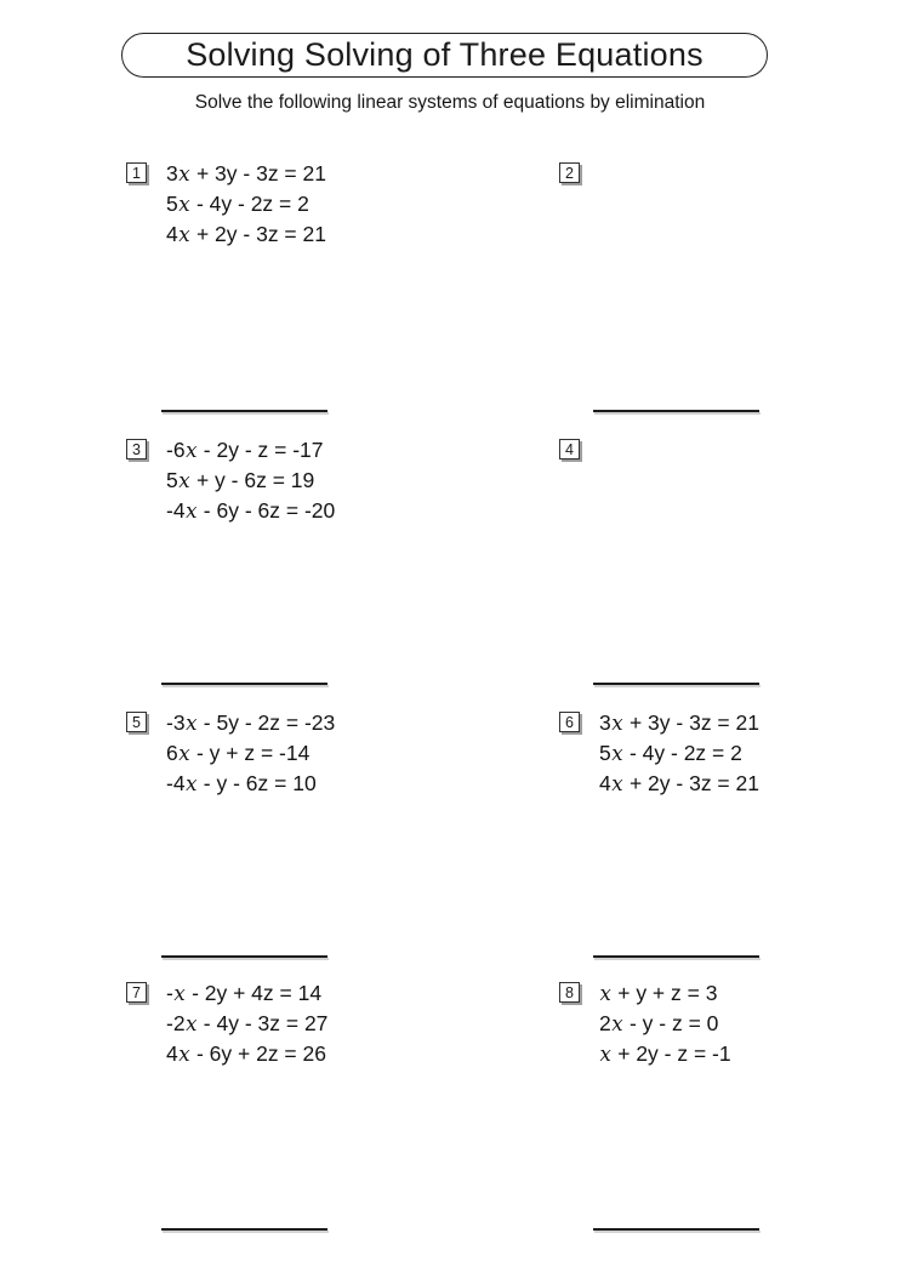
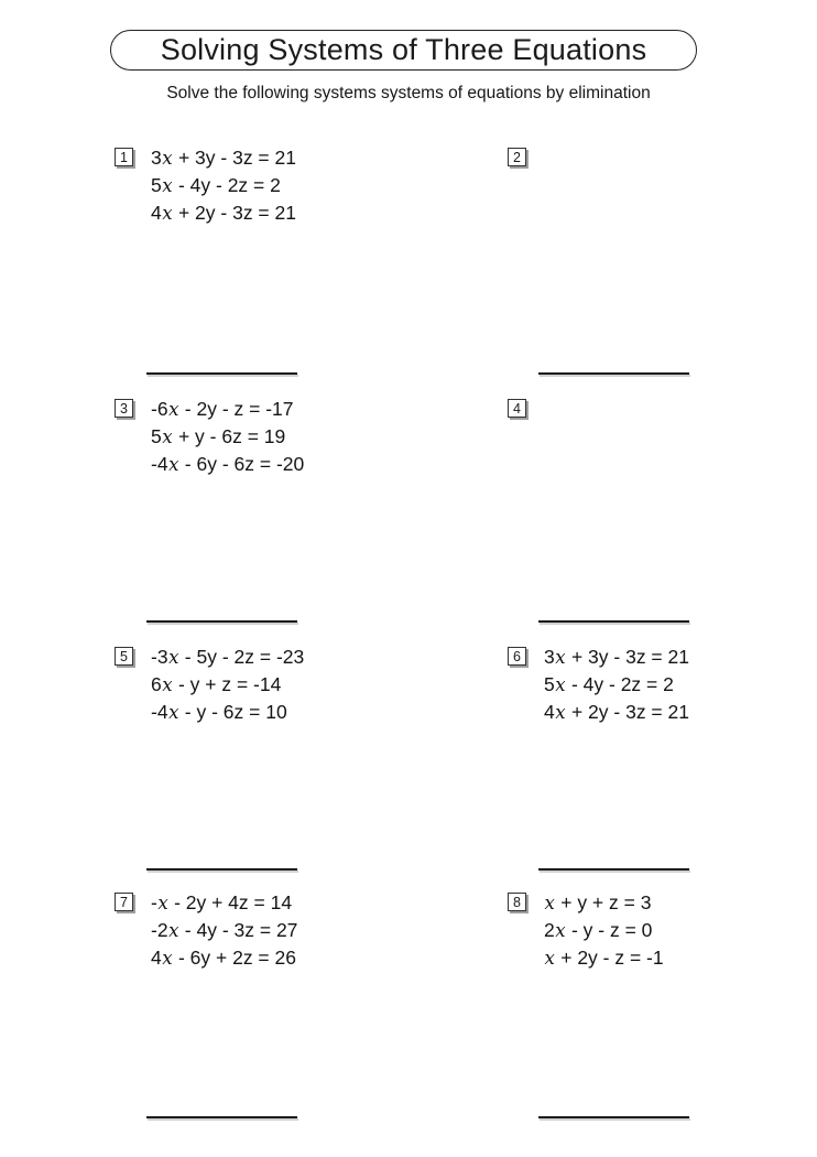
- Solving Solving of Three Equations
+ Solving Systems of Three Equations
- Solve the following linear systems of equations by elimination
+ Solve the following systems systems of equations by elimination
  1
  3x + 3y - 3z = 21
  5x - 4y - 2z = 2
  4x + 2y - 3z = 21
  2
  3
  -6x - 2y - z = -17
  5x + y - 6z = 19
  -4x - 6y - 6z = -20
  4
  5
  -3x - 5y - 2z = -23
  6x - y + z = -14
  -4x - y - 6z = 10
  6
  3x + 3y - 3z = 21
  5x - 4y - 2z = 2
  4x + 2y - 3z = 21
  7
  -x - 2y + 4z = 14
  -2x - 4y - 3z = 27
  4x - 6y + 2z = 26
  8
  x + y + z = 3
  2x - y - z = 0
  x + 2y - z = -1
